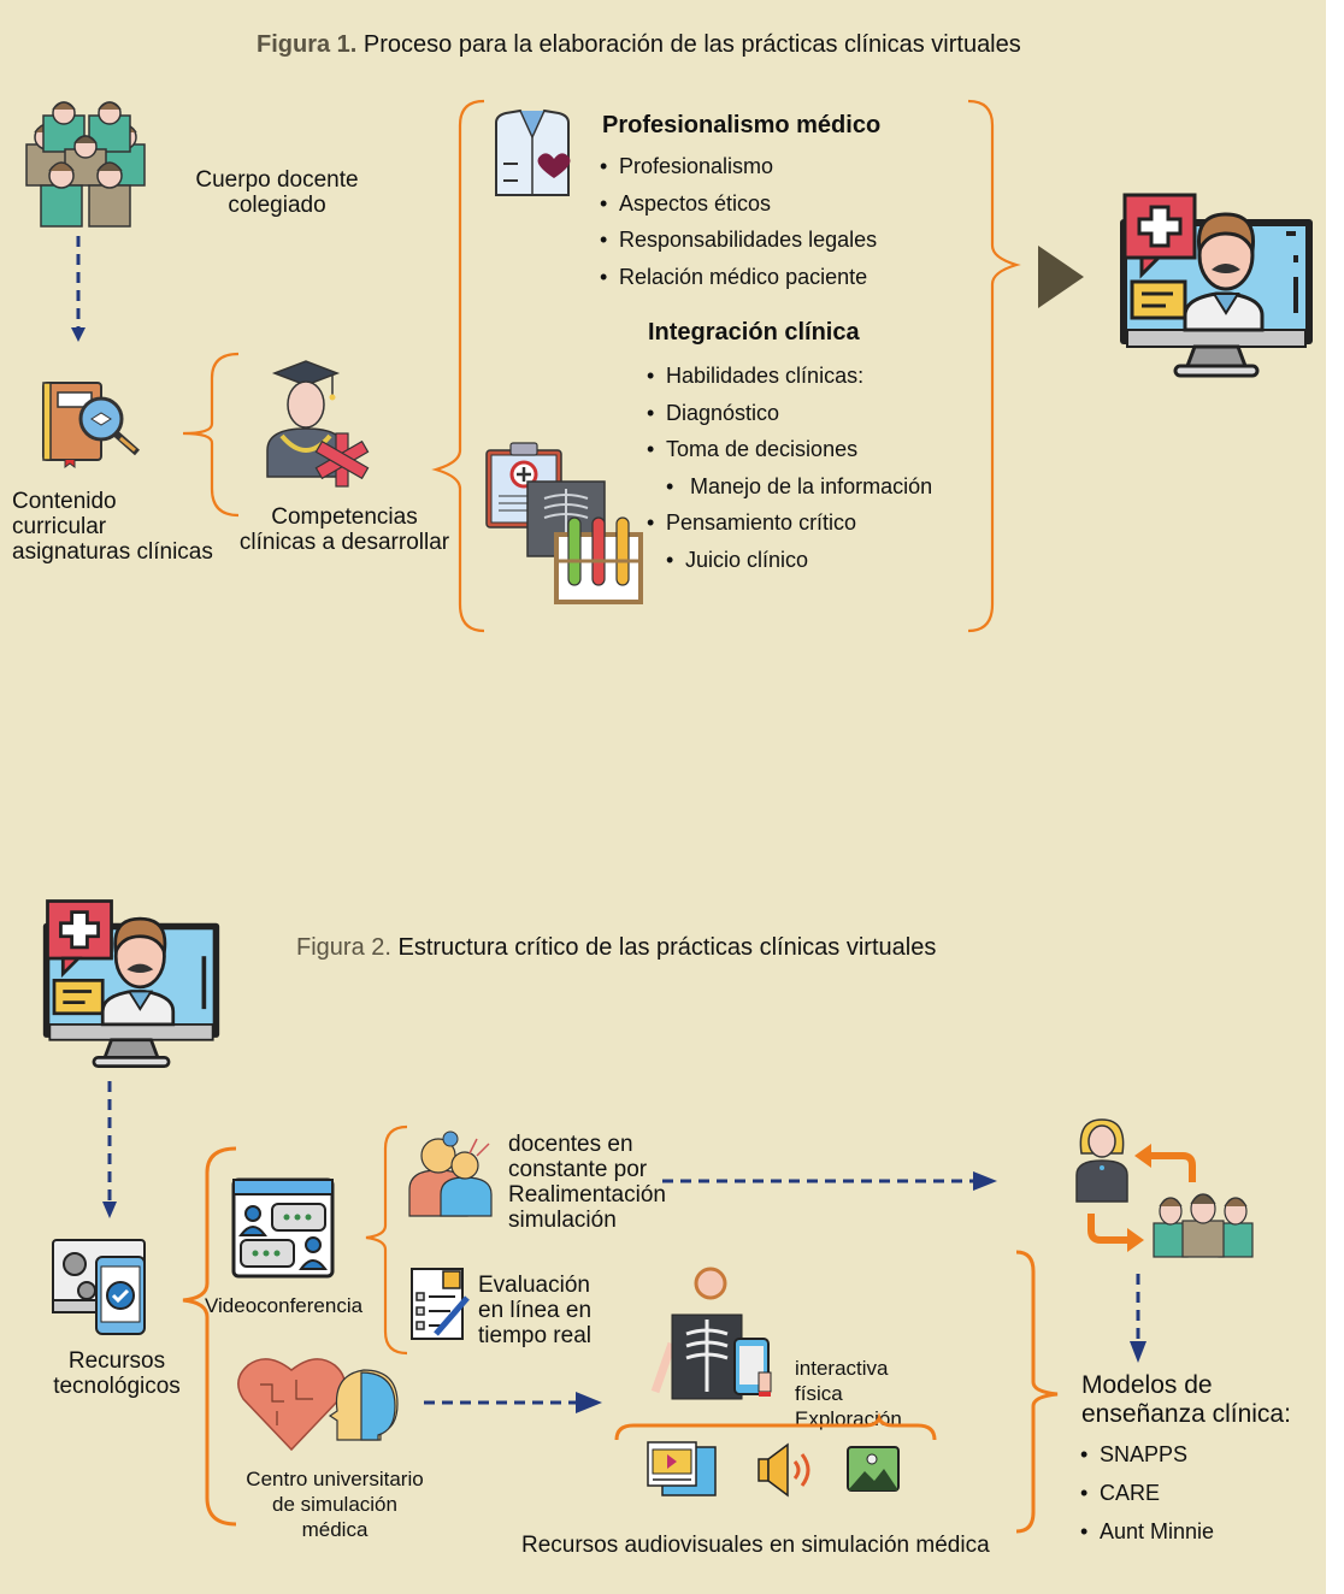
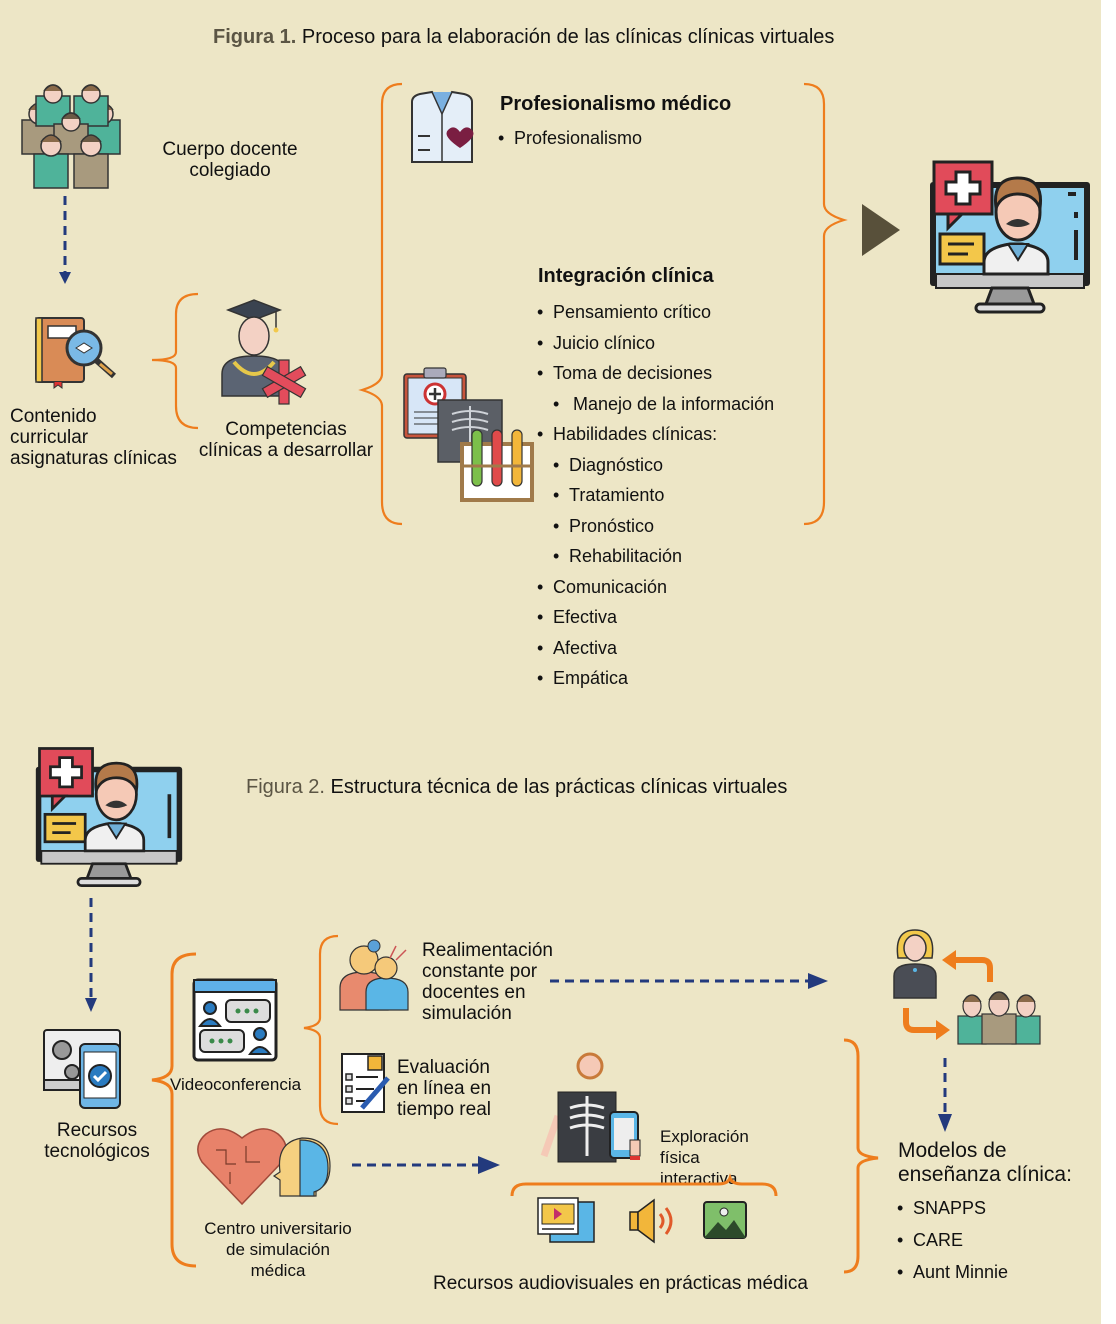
- Figura 1. Proceso para la elaboración de las prácticas clínicas virtuales
+ Figura 1. Proceso para la elaboración de las clínicas clínicas virtuales
  Cuerpo docente
  colegiado
  Contenido
  curricular
  asignaturas clínicas
  Competencias
  clínicas a desarrollar
  Profesionalismo médico
  Profesionalismo
- Aspectos éticos
- Responsabilidades legales
- Relación médico paciente
  Integración clínica
- Habilidades clínicas:
+ Pensamiento crítico
- Diagnóstico
+ Juicio clínico
  Toma de decisiones
  Manejo de la información
- Pensamiento crítico
+ Habilidades clínicas:
- Juicio clínico
+ Diagnóstico
+ Tratamiento
+ Pronóstico
+ Rehabilitación
+ Comunicación
+ Efectiva
+ Afectiva
+ Empática
- Figura 2. Estructura crítico de las prácticas clínicas virtuales
+ Figura 2. Estructura técnica de las prácticas clínicas virtuales
  Recursos
  tecnológicos
  Videoconferencia
- docentes en
+ Realimentación
  constante por
- Realimentación
+ docentes en
  simulación
  Evaluación
  en línea en
  tiempo real
  Centro universitario
  de simulación
  médica
- interactiva
+ Exploración
  física
- Exploración
+ interactiva
- Recursos audiovisuales en simulación médica
+ Recursos audiovisuales en prácticas médica
  Modelos de
  enseñanza clínica:
  SNAPPS
  CARE
  Aunt Minnie
